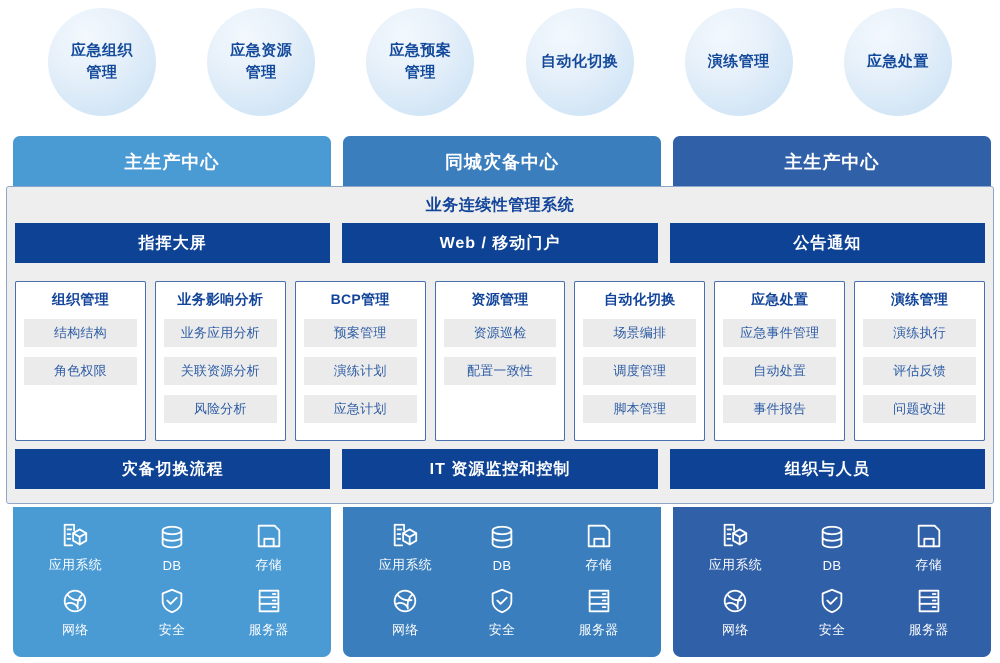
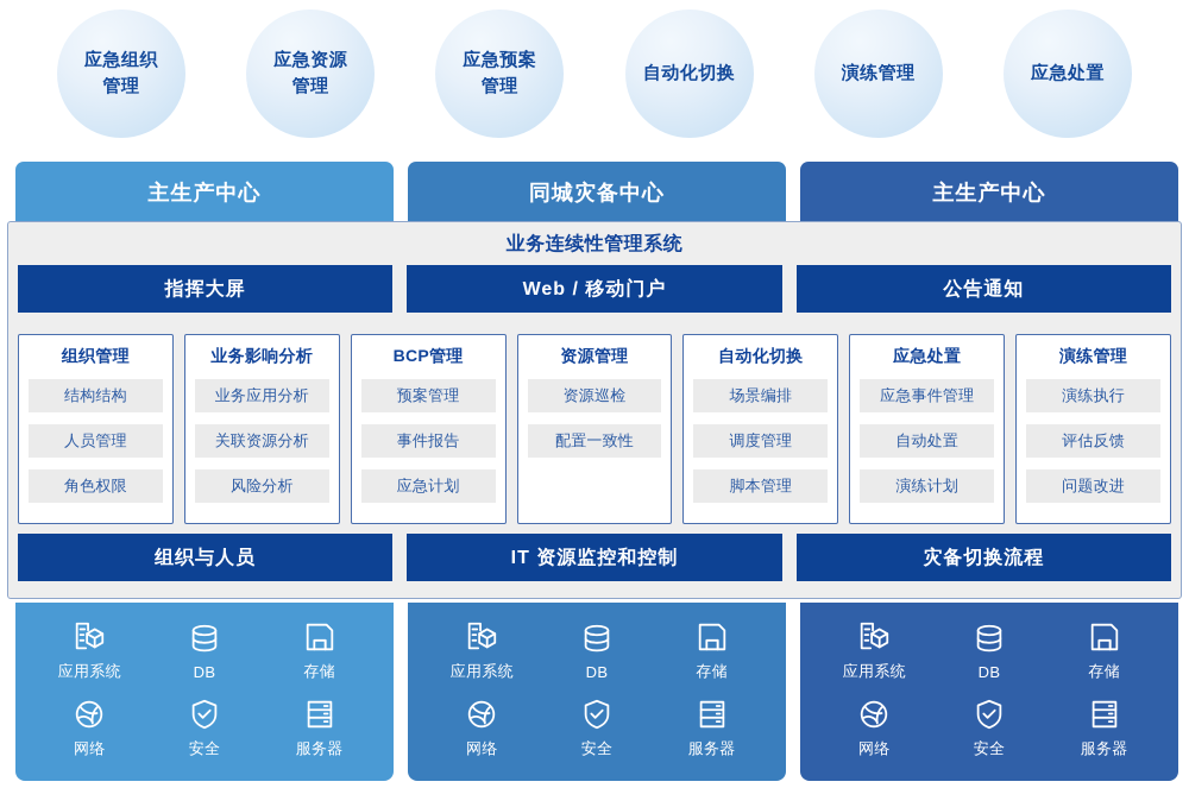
  应急组织
  管理
  应急资源
  管理
  应急预案
  管理
  自动化切换
  演练管理
  应急处置
  主生产中心
  同城灾备中心
  主生产中心
  业务连续性管理系统
  指挥大屏
  Web / 移动门户
  公告通知
  组织管理
  结构结构
+ 人员管理
  角色权限
  业务影响分析
  业务应用分析
  关联资源分析
  风险分析
  BCP管理
  预案管理
- 演练计划
+ 事件报告
  应急计划
  资源管理
  资源巡检
  配置一致性
  自动化切换
  场景编排
  调度管理
  脚本管理
  应急处置
  应急事件管理
  自动处置
- 事件报告
+ 演练计划
  演练管理
  演练执行
  评估反馈
  问题改进
- 灾备切换流程
+ 组织与人员
  IT 资源监控和控制
- 组织与人员
+ 灾备切换流程
  应用系统
  DB
  存储
  网络
  安全
  服务器
  应用系统
  DB
  存储
  网络
  安全
  服务器
  应用系统
  DB
  存储
  网络
  安全
  服务器
